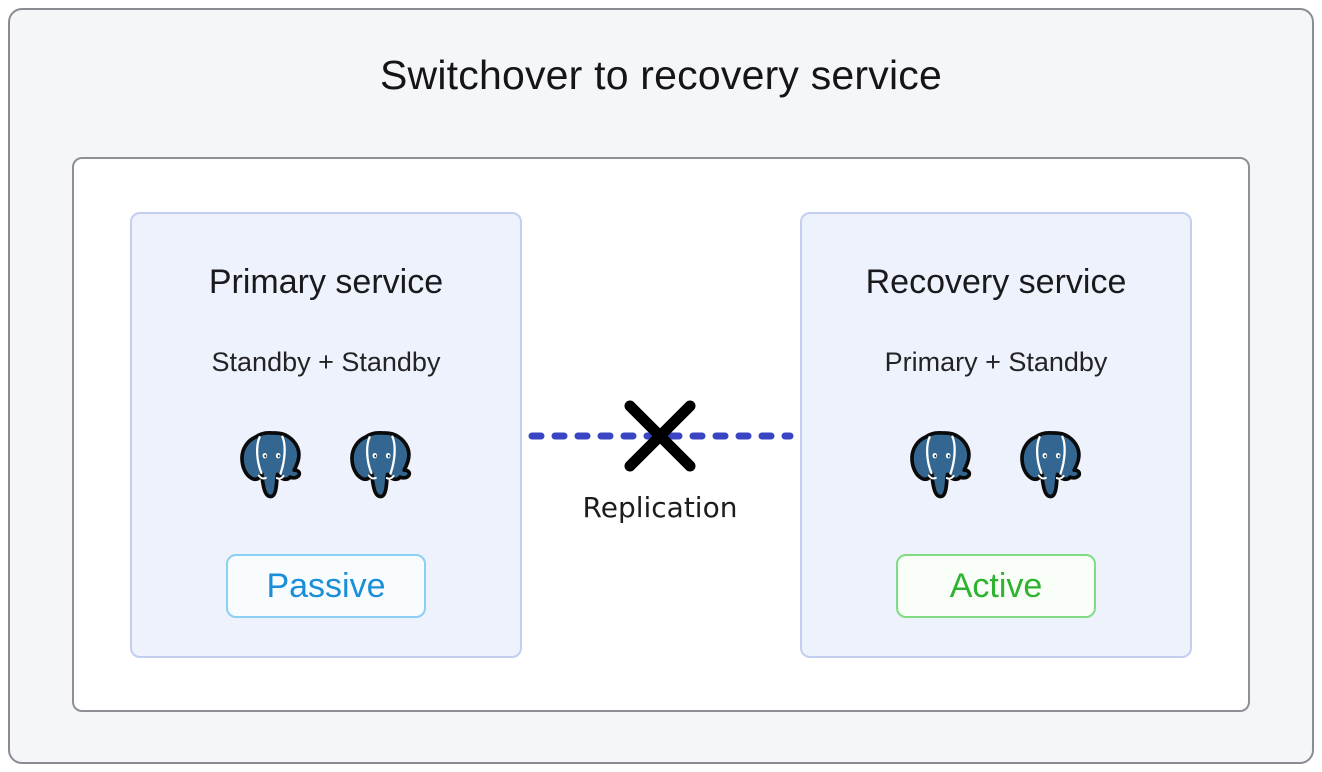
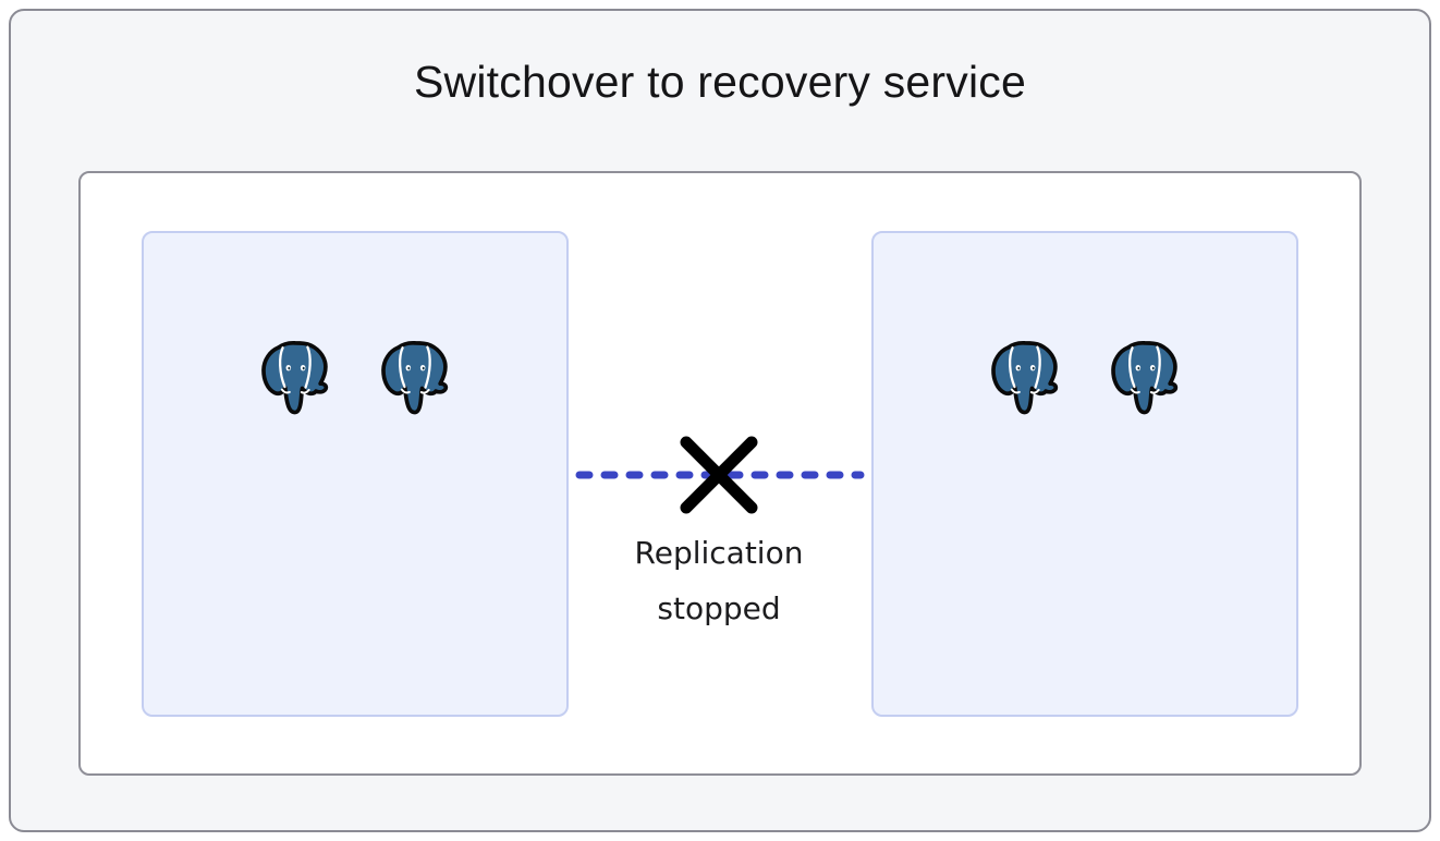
  Switchover to recovery service
- Primary service
- Standby + Standby
- Passive
- Recovery service
- Primary + Standby
- Active
  Replication
+ stopped
